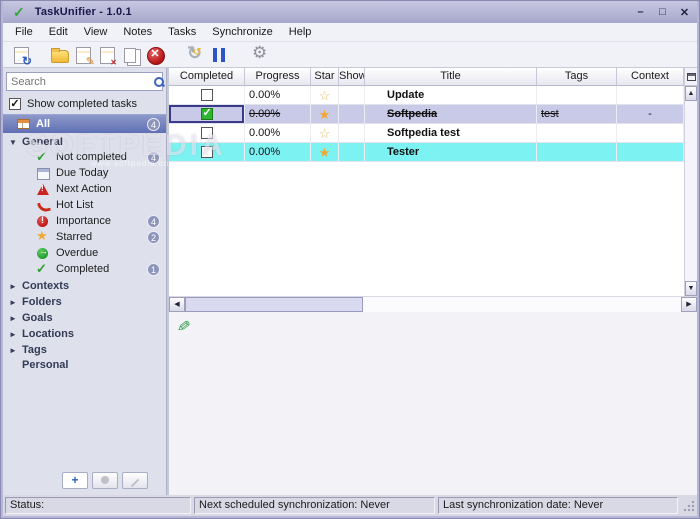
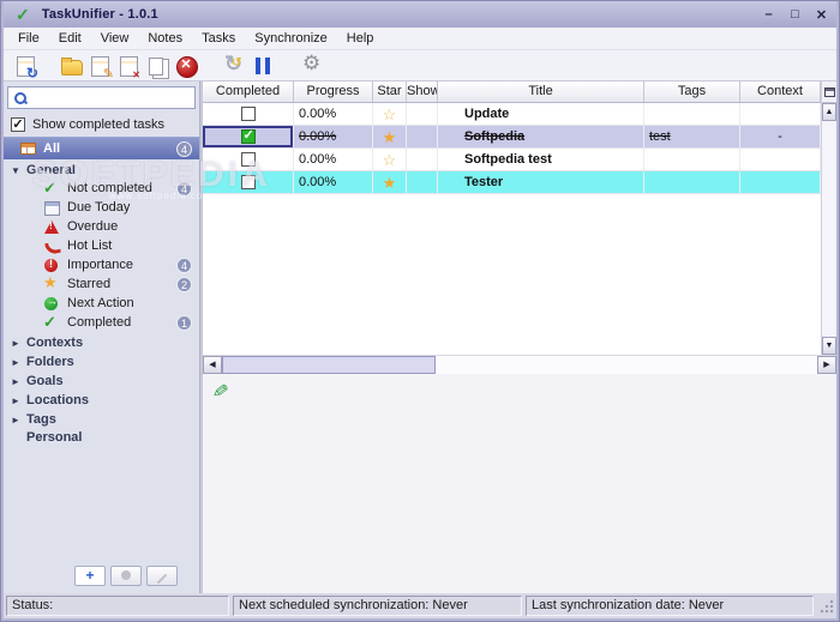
  SOFTPEDIA
  www.softpedia.com
  ✓
  TaskUnifier - 1.0.1
  –
  □
  ✕
  File
  Edit
  View
  Notes
  Tasks
  Synchronize
  Help
- Search
  ✓
  Show completed tasks
  All
  4
  ▼
  General
  Not completed
  4
  Due Today
- Next Action
+ Overdue
  Hot List
  Importance
  4
  Starred
  2
- Overdue
+ Next Action
  Completed
  1
  ►
  Contexts
  ►
  Folders
  ►
  Goals
  ►
  Locations
  ►
  Tags
  Personal
  +
  Completed
  Progress
  Star
  Title
  Tags
  Context
  0.00%
  ☆
  Update
  0.00%
  ★
  Softpedia
  test
  -
  0.00%
  ☆
  Softpedia test
  0.00%
  ★
  Tester
  Status:
  Next scheduled synchronization: Never
  Last synchronization date: Never
